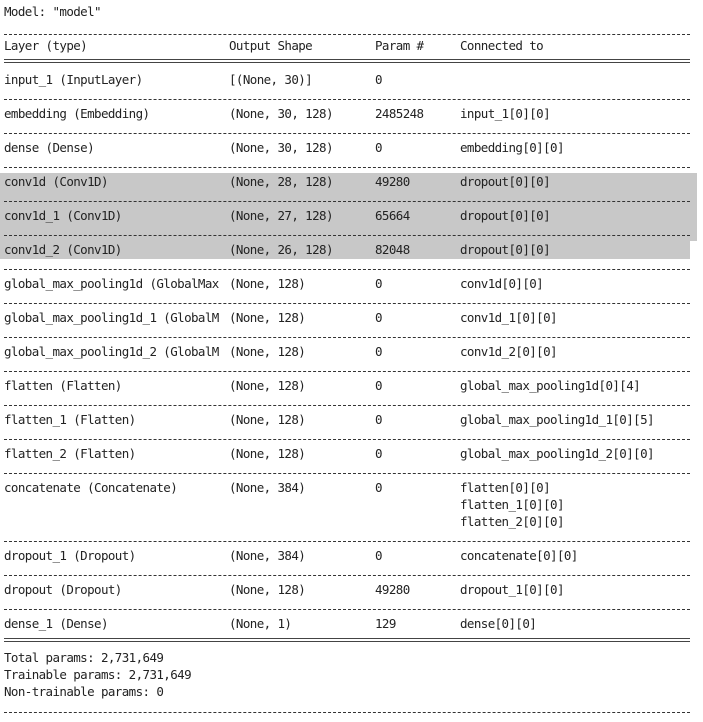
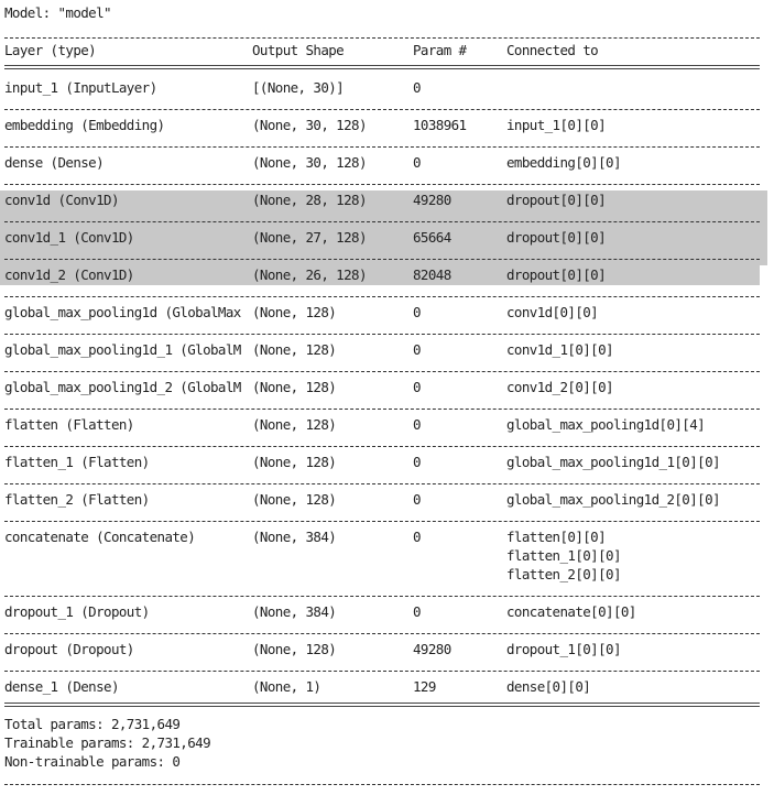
  Model: "model"
  Layer (type)
  Output Shape
  Param #
  Connected to
  input_1 (InputLayer)
  [(None, 30)]
  0
  embedding (Embedding)
  (None, 30, 128)
- 2485248
+ 1038961
  input_1[0][0]
  dense (Dense)
  (None, 30, 128)
  0
  embedding[0][0]
  conv1d (Conv1D)
  (None, 28, 128)
  49280
  dropout[0][0]
  conv1d_1 (Conv1D)
  (None, 27, 128)
  65664
  dropout[0][0]
  conv1d_2 (Conv1D)
  (None, 26, 128)
  82048
  dropout[0][0]
  global_max_pooling1d (GlobalMax
  (None, 128)
  0
  conv1d[0][0]
  global_max_pooling1d_1 (GlobalM
  (None, 128)
  0
  conv1d_1[0][0]
  global_max_pooling1d_2 (GlobalM
  (None, 128)
  0
  conv1d_2[0][0]
  flatten (Flatten)
  (None, 128)
  0
  global_max_pooling1d[0][4]
  flatten_1 (Flatten)
  (None, 128)
  0
- global_max_pooling1d_1[0][5]
+ global_max_pooling1d_1[0][0]
  flatten_2 (Flatten)
  (None, 128)
  0
  global_max_pooling1d_2[0][0]
  concatenate (Concatenate)
  (None, 384)
  0
  flatten[0][0]
  flatten_1[0][0]
  flatten_2[0][0]
  dropout_1 (Dropout)
  (None, 384)
  0
  concatenate[0][0]
  dropout (Dropout)
  (None, 128)
  49280
  dropout_1[0][0]
  dense_1 (Dense)
  (None, 1)
  129
  dense[0][0]
  Total params: 2,731,649
  Trainable params: 2,731,649
  Non-trainable params: 0
